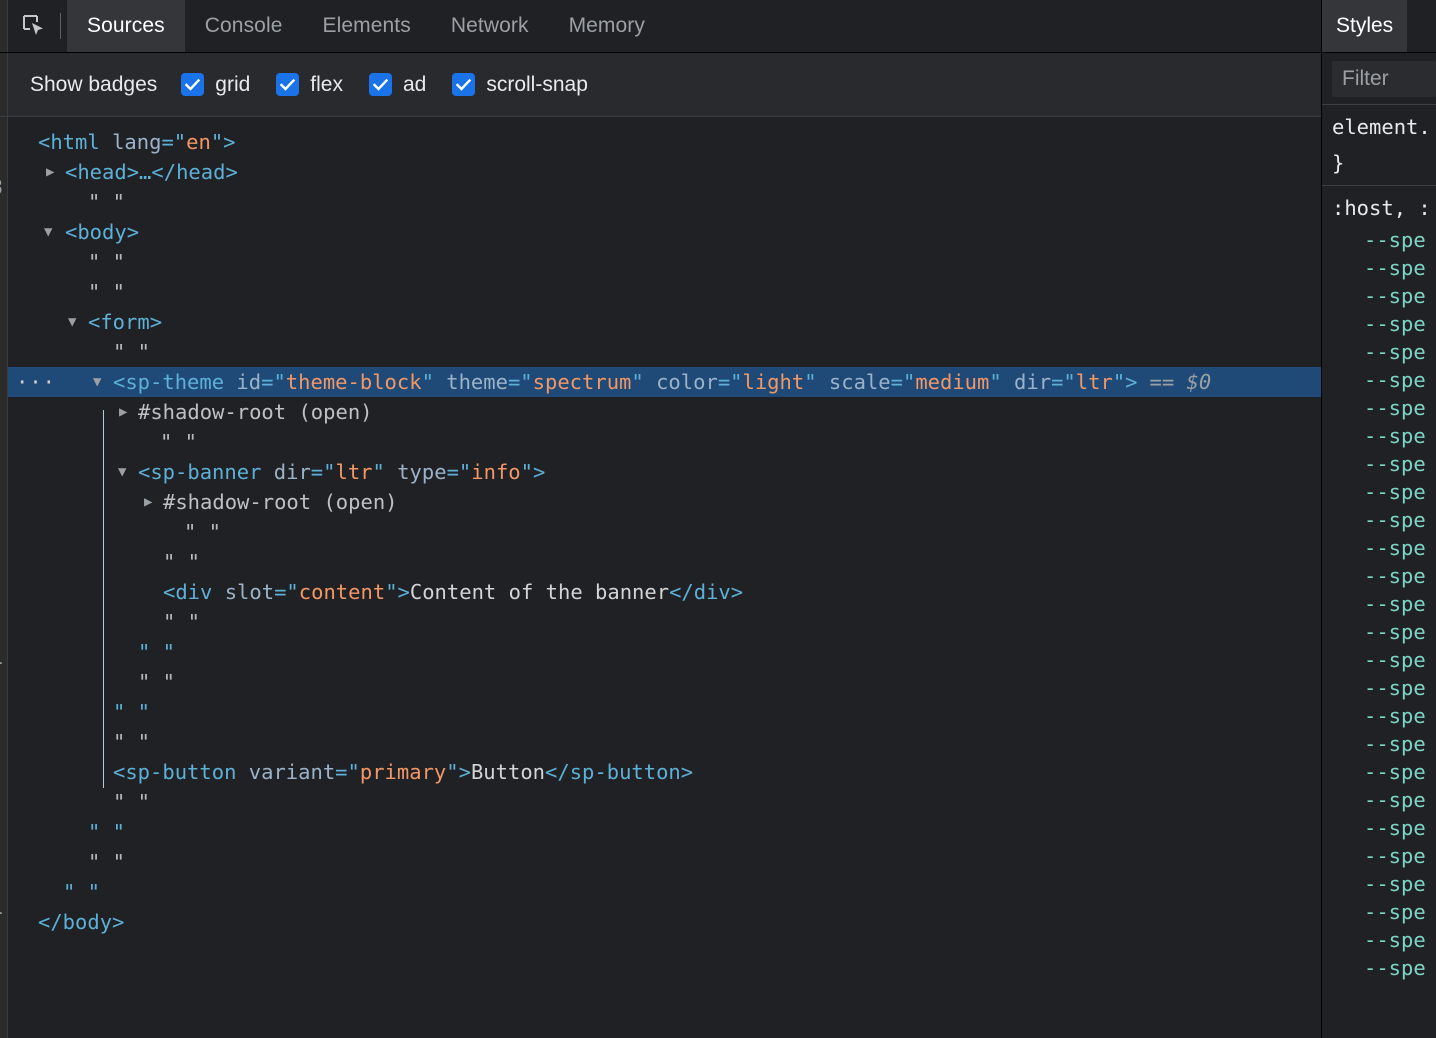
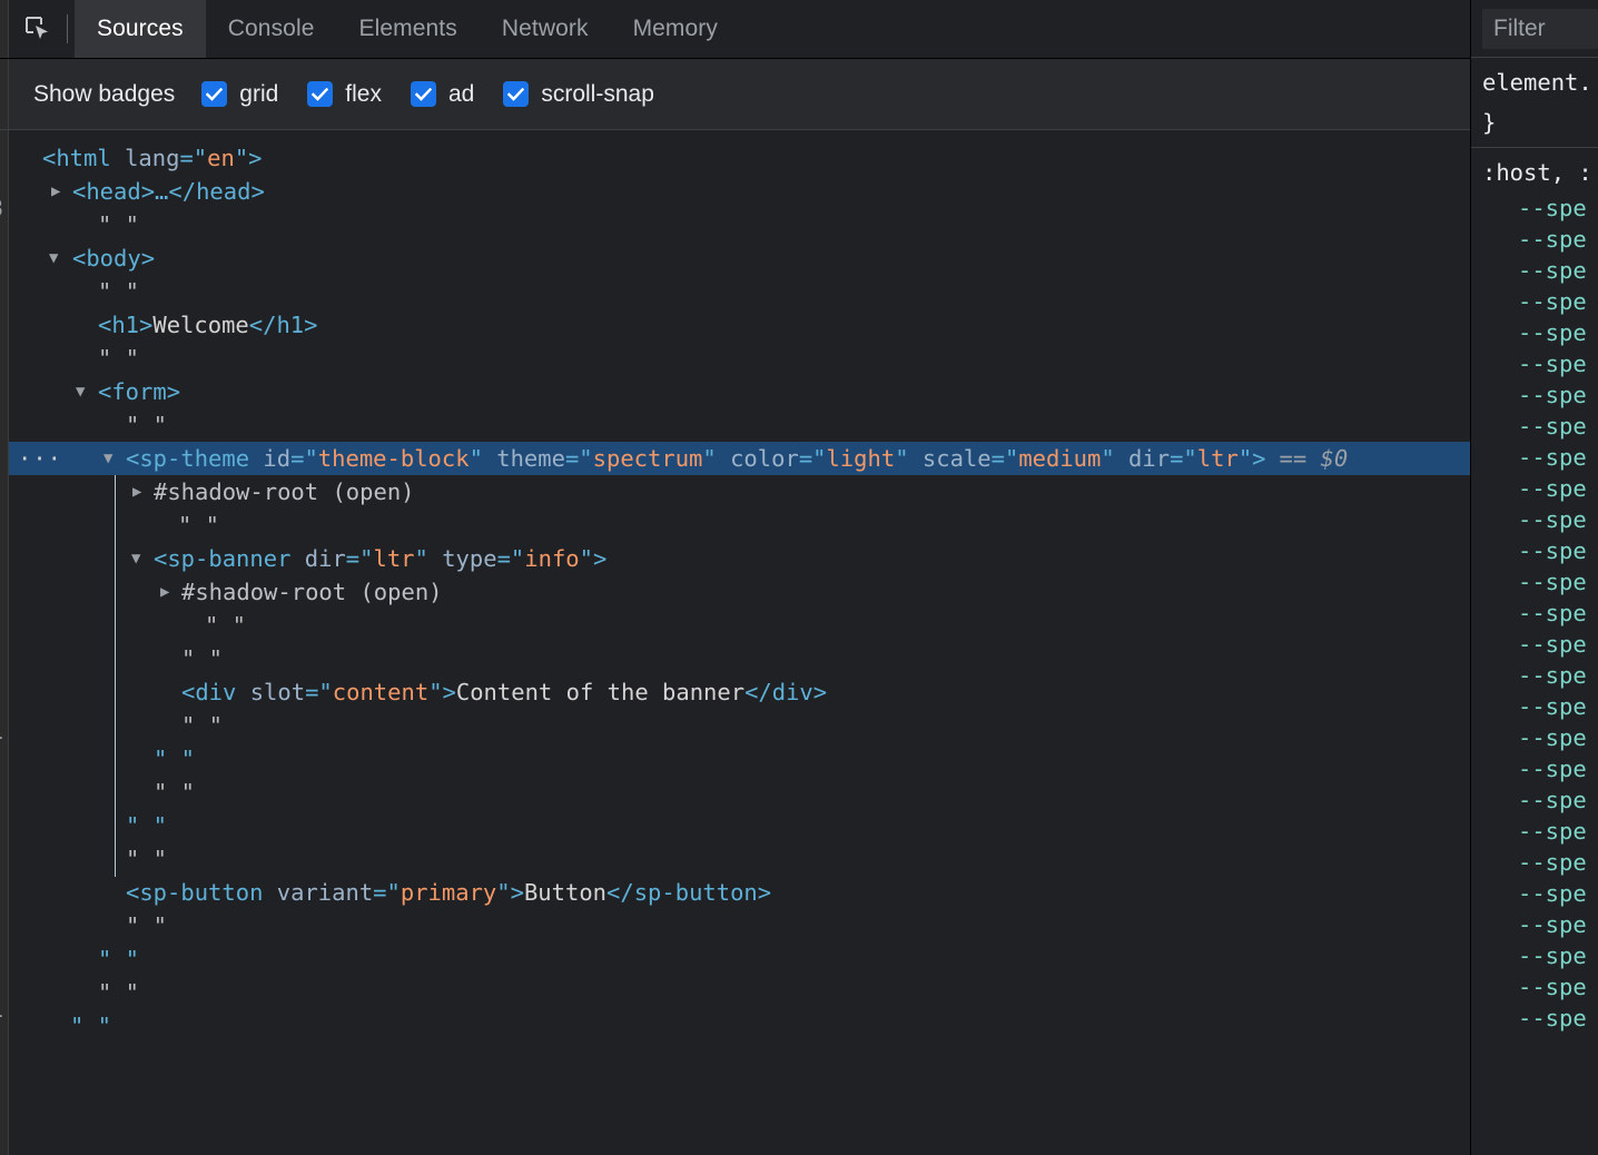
  Sources
  Console
  Elements
  Network
  Memory
  Show badges
  grid
  flex
  ad
  scroll-snap
  <html lang="en">
  ▶
  <head>…</head>
  " "
  ▼
  <body>
  " "
+ <h1>Welcome</h1>
  " "
  ▼
  <form>
  " "
  ···
  ▼
  <sp-theme id="theme-block" theme="spectrum" color="light" scale="medium" dir="ltr"> == $0
  ▶
  #shadow-root (open)
  " "
  ▼
  <sp-banner dir="ltr" type="info">
  ▶
  #shadow-root (open)
  " "
  " "
  <div slot="content">Content of the banner</div>
  " "
  " "
  " "
  " "
  " "
  <sp-button variant="primary">Button</sp-button>
  " "
  " "
  " "
  " "
- </body>
- Styles
  Filter
  element.
  }
  :host, :
  --spe
  --spe
  --spe
  --spe
  --spe
  --spe
  --spe
  --spe
  --spe
  --spe
  --spe
  --spe
  --spe
  --spe
  --spe
  --spe
  --spe
  --spe
  --spe
  --spe
  --spe
  --spe
  --spe
  --spe
  --spe
  --spe
  --spe
